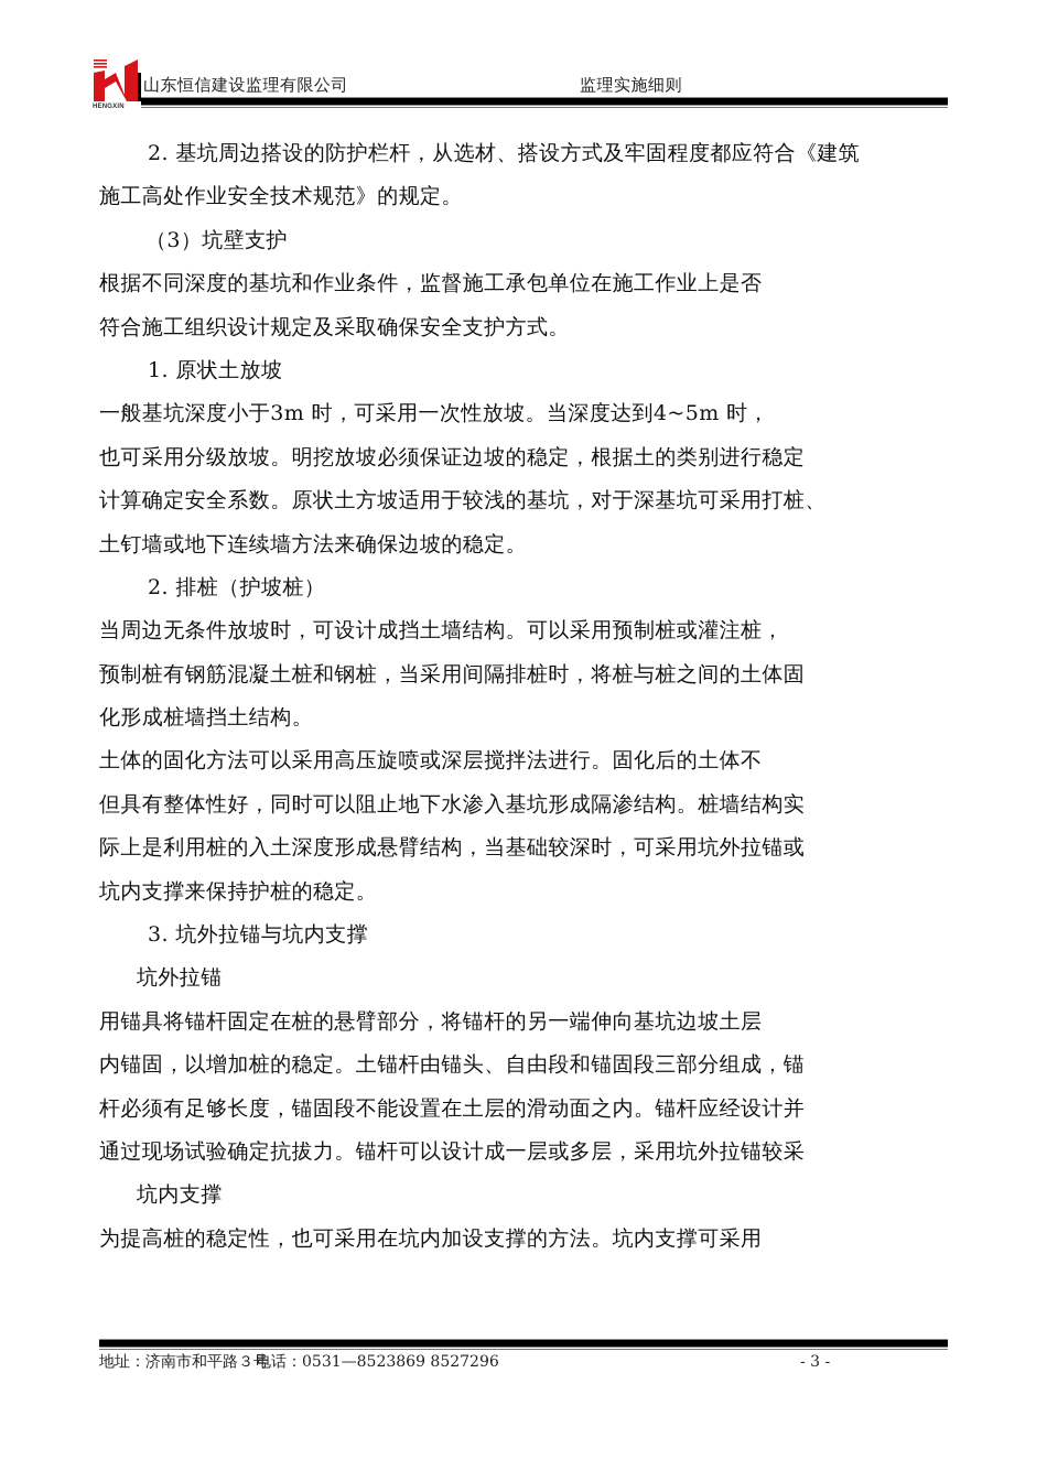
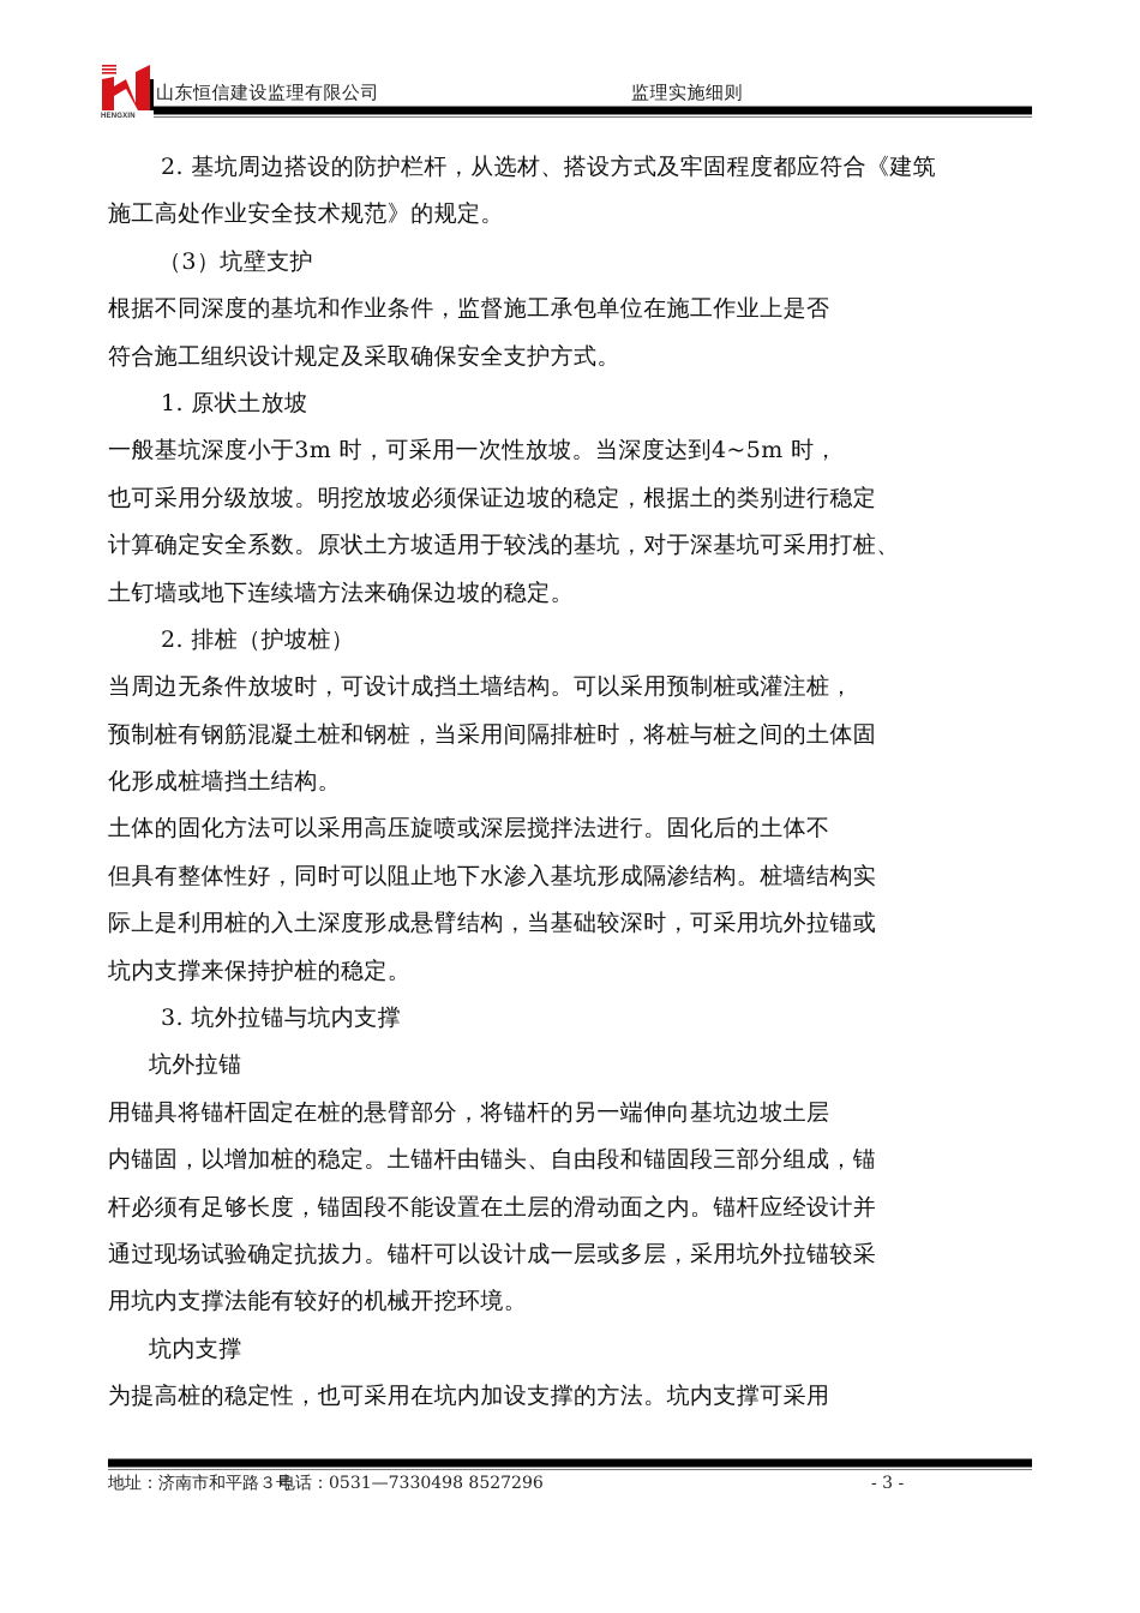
  山东恒信建设监理有限公司
  监理实施细则
  2. 基坑周边搭设的防护栏杆，从选材、搭设方式及牢固程度都应符合《建筑
  施工高处作业安全技术规范》的规定。
  （3）坑壁支护
  根据不同深度的基坑和作业条件，监督施工承包单位在施工作业上是否
  符合施工组织设计规定及采取确保安全支护方式。
  1. 原状土放坡
  一般基坑深度小于3m 时，可采用一次性放坡。当深度达到4~5m 时，
  也可采用分级放坡。明挖放坡必须保证边坡的稳定，根据土的类别进行稳定
  计算确定安全系数。原状土方坡适用于较浅的基坑，对于深基坑可采用打桩、
  土钉墙或地下连续墙方法来确保边坡的稳定。
  2. 排桩（护坡桩）
  当周边无条件放坡时，可设计成挡土墙结构。可以采用预制桩或灌注桩，
  预制桩有钢筋混凝土桩和钢桩，当采用间隔排桩时，将桩与桩之间的土体固
  化形成桩墙挡土结构。
  土体的固化方法可以采用高压旋喷或深层搅拌法进行。固化后的土体不
  但具有整体性好，同时可以阻止地下水渗入基坑形成隔渗结构。桩墙结构实
  际上是利用桩的入土深度形成悬臂结构，当基础较深时，可采用坑外拉锚或
  坑内支撑来保持护桩的稳定。
  3. 坑外拉锚与坑内支撑
  坑外拉锚
  用锚具将锚杆固定在桩的悬臂部分，将锚杆的另一端伸向基坑边坡土层
  内锚固，以增加桩的稳定。土锚杆由锚头、自由段和锚固段三部分组成，锚
  杆必须有足够长度，锚固段不能设置在土层的滑动面之内。锚杆应经设计并
  通过现场试验确定抗拔力。锚杆可以设计成一层或多层，采用坑外拉锚较采
+ 用坑内支撑法能有较好的机械开挖环境。
  坑内支撑
  为提高桩的稳定性，也可采用在坑内加设支撑的方法。坑内支撑可采用
  地址：济南市和平路３号
- 电话：0531—8523869 8527296
+ 电话：0531—7330498 8527296
  - 3 -
